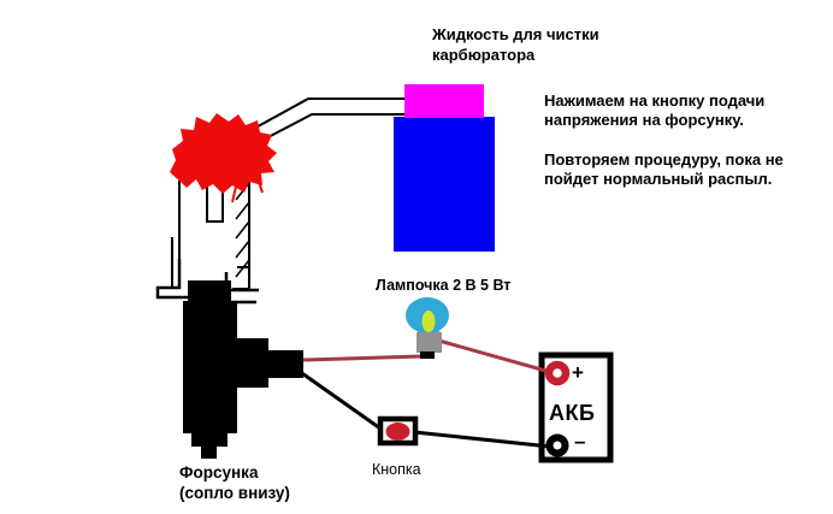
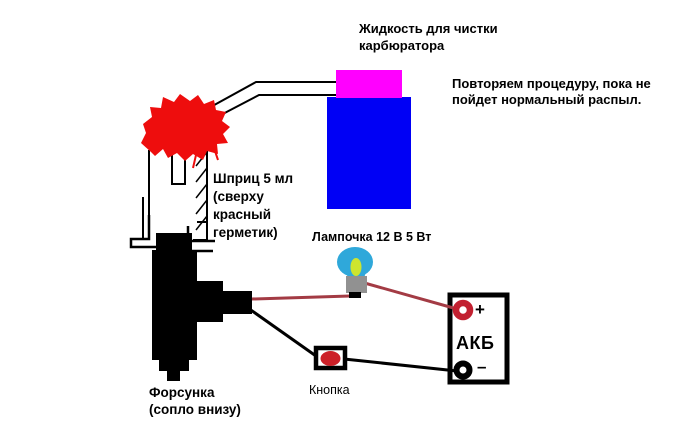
  Жидкость для чистки
  карбюратора
- Нажимаем на кнопку подачи
- напряжения на форсунку.
  Повторяем процедуру, пока не
  пойдет нормальный распыл.
+ Шприц 5 мл
+ (сверху
+ красный
+ герметик)
- Лампочка 2 В 5 Вт
+ Лампочка 12 В 5 Вт
  Форсунка
  (сопло внизу)
  Кнопка
  АКБ
  +
  –
